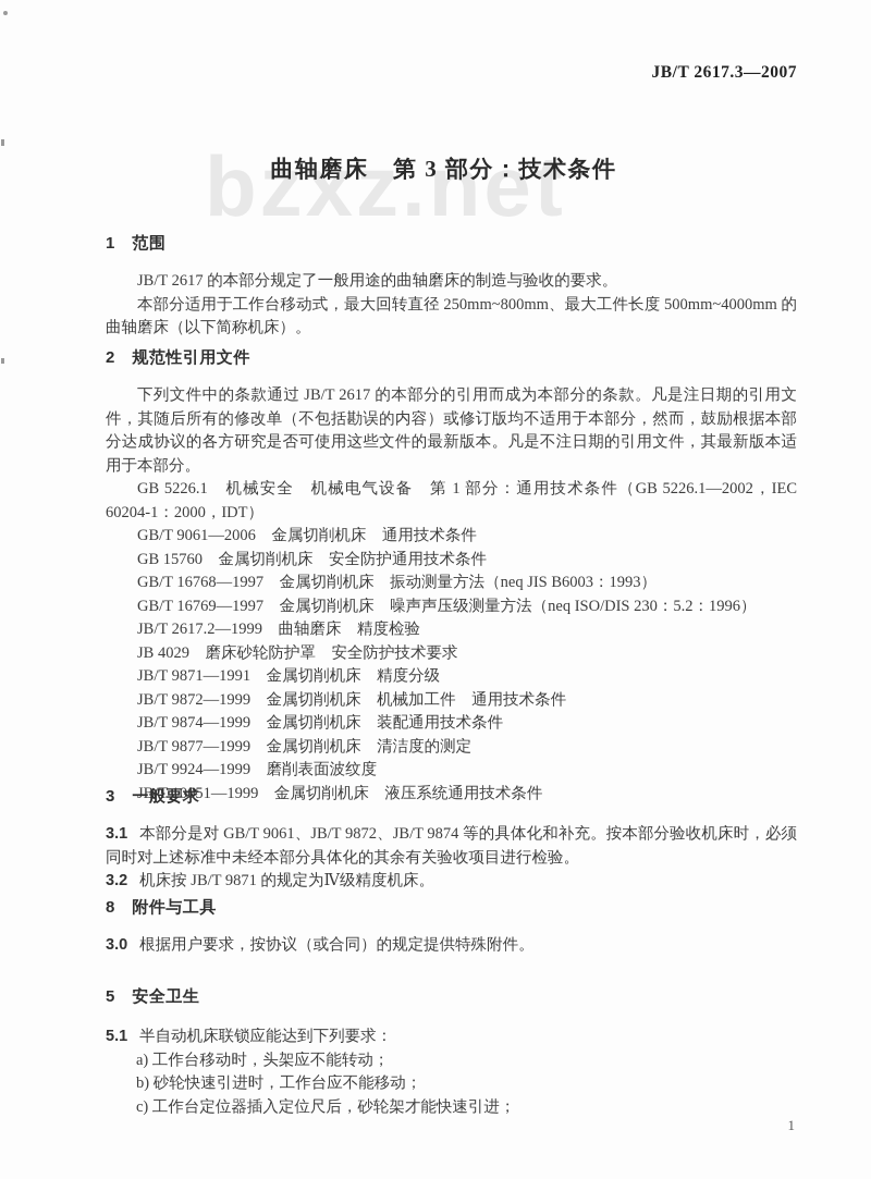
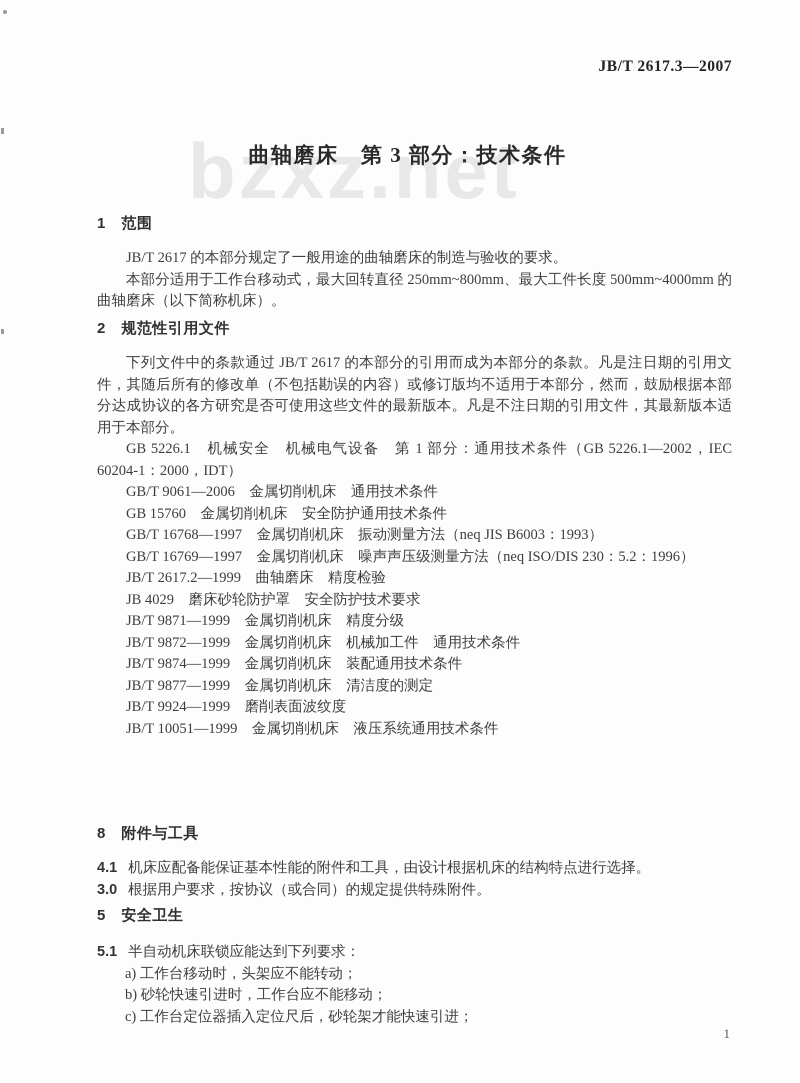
  bzxz.net
  JB/T 2617.3—2007
  曲轴磨床 第 3 部分：技术条件
  1 范围
  JB/T 2617 的本部分规定了一般用途的曲轴磨床的制造与验收的要求。
  本部分适用于工作台移动式，最大回转直径 250mm~800mm、最大工件长度 500mm~4000mm 的曲轴磨床（以下简称机床）。
  2 规范性引用文件
  下列文件中的条款通过 JB/T 2617 的本部分的引用而成为本部分的条款。凡是注日期的引用文件，其随后所有的修改单（不包括勘误的内容）或修订版均不适用于本部分，然而，鼓励根据本部分达成协议的各方研究是否可使用这些文件的最新版本。凡是不注日期的引用文件，其最新版本适用于本部分。
  GB 5226.1 机械安全 机械电气设备 第 1 部分：通用技术条件（GB 5226.1—2002，IEC 60204-1：2000，IDT）
  GB/T 9061—2006 金属切削机床 通用技术条件
  GB 15760 金属切削机床 安全防护通用技术条件
  GB/T 16768—1997 金属切削机床 振动测量方法（neq JIS B6003：1993）
  GB/T 16769—1997 金属切削机床 噪声声压级测量方法（neq ISO/DIS 230：5.2：1996）
  JB/T 2617.2—1999 曲轴磨床 精度检验
  JB 4029 磨床砂轮防护罩 安全防护技术要求
- JB/T 9871—1991 金属切削机床 精度分级
+ JB/T 9871—1999 金属切削机床 精度分级
  JB/T 9872—1999 金属切削机床 机械加工件 通用技术条件
  JB/T 9874—1999 金属切削机床 装配通用技术条件
  JB/T 9877—1999 金属切削机床 清洁度的测定
  JB/T 9924—1999 磨削表面波纹度
  JB/T 10051—1999 金属切削机床 液压系统通用技术条件
- 3 一般要求
- 3.1 本部分是对 GB/T 9061、JB/T 9872、JB/T 9874 等的具体化和补充。按本部分验收机床时，必须同时对上述标准中未经本部分具体化的其余有关验收项目进行检验。
- 3.2 机床按 JB/T 9871 的规定为Ⅳ级精度机床。
  8 附件与工具
+ 4.1 机床应配备能保证基本性能的附件和工具，由设计根据机床的结构特点进行选择。
  3.0 根据用户要求，按协议（或合同）的规定提供特殊附件。
  5 安全卫生
  5.1 半自动机床联锁应能达到下列要求：
  a) 工作台移动时，头架应不能转动；
  b) 砂轮快速引进时，工作台应不能移动；
  c) 工作台定位器插入定位尺后，砂轮架才能快速引进；
  1
